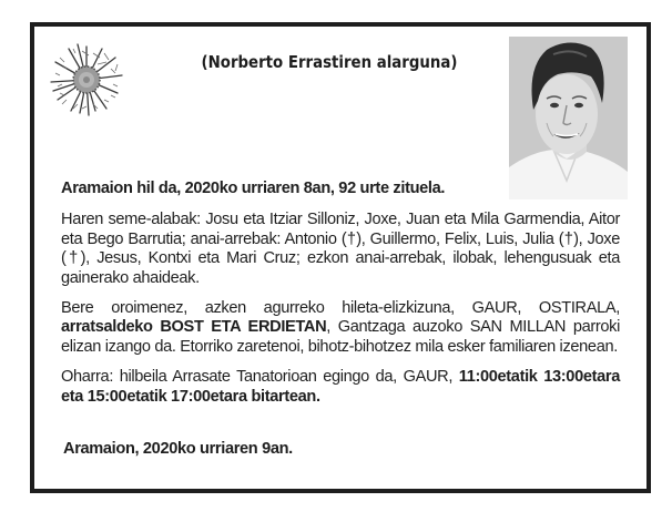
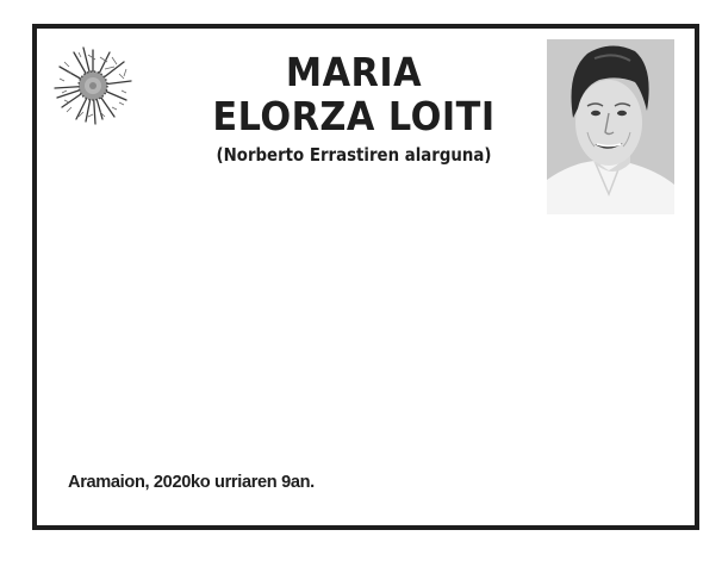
+ MARIA
+ ELORZA LOITI
  (Norberto Errastiren alarguna)
- Aramaion hil da, 2020ko urriaren 8an, 92 urte zituela.
- Haren seme-alabak: Josu eta Itziar Silloniz, Joxe, Juan eta Mila Garmendia, Aitor eta Bego Barrutia; anai-arrebak: Antonio (†), Guillermo, Felix, Luis, Julia (†), Joxe (†), Jesus, Kontxi eta Mari Cruz; ezkon anai-arrebak, ilobak, lehengusuak eta gainerako ahaideak.
- Bere oroimenez, azken agurreko hileta-elizkizuna, GAUR, OSTIRALA, arratsalde­ko BOST ETA ERDIETAN, Gantzaga auzoko SAN MILLAN parroki elizan izango da. Etorriko zaretenoi, bihotz-bihotzez mila esker familiaren izenean.
- Oharra: hilbeila Arrasate Tanatorioan egingo da, GAUR, 11:00etatik 13:00etara eta 15:00etatik 17:00etara bitartean.
  Aramaion, 2020ko urriaren 9an.
